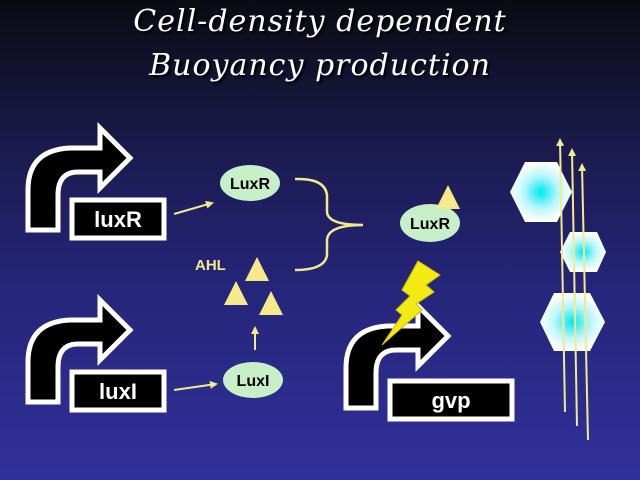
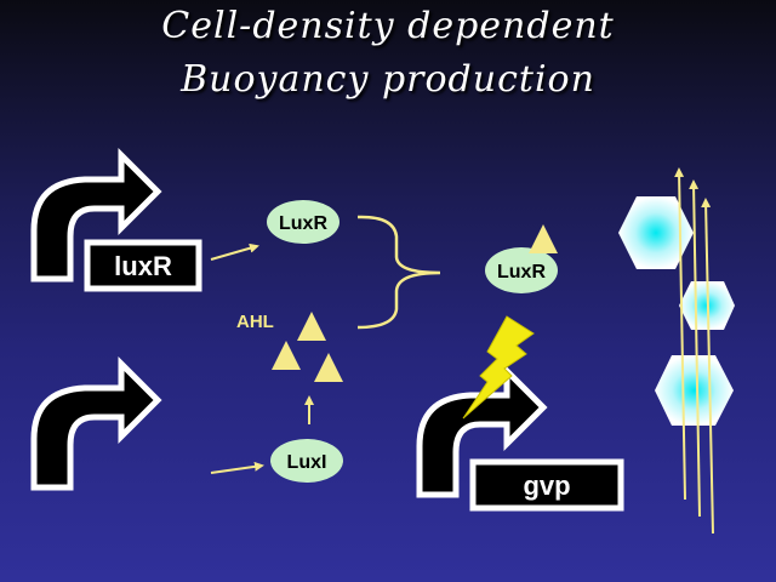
  Cell-density dependent
  Buoyancy production
  luxR
- luxI
  gvp
  LuxR
  LuxI
  AHL
  LuxR
